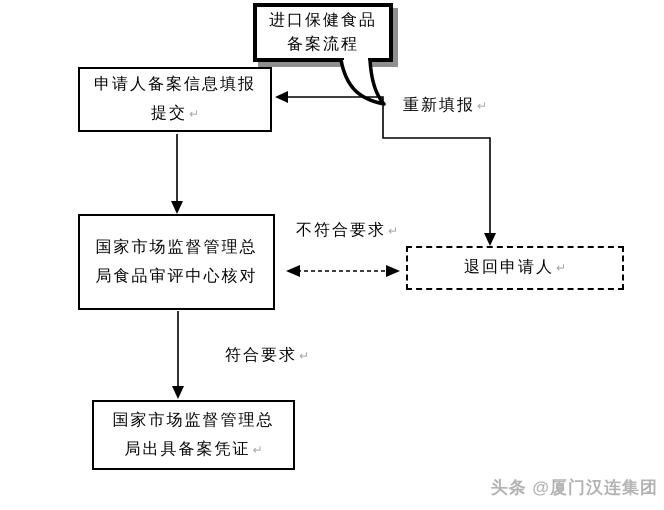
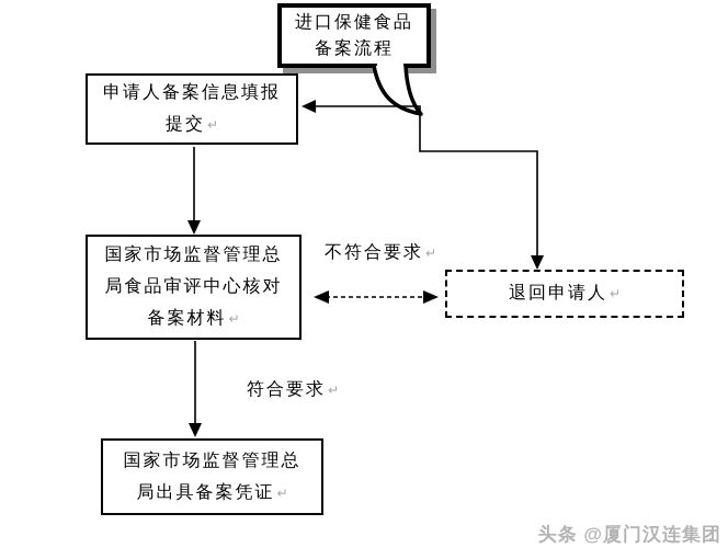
  进口保健食品
  备案流程
  申请人备案信息填报
  提交 ↵
  国家市场监督管理总
  局食品审评中心核对
+ 备案材料 ↵
  退回申请人 ↵
  国家市场监督管理总
  局出具备案凭证 ↵
- 重新填报 ↵
  不符合要求 ↵
  符合要求 ↵
  头条 @厦门汉连集团
